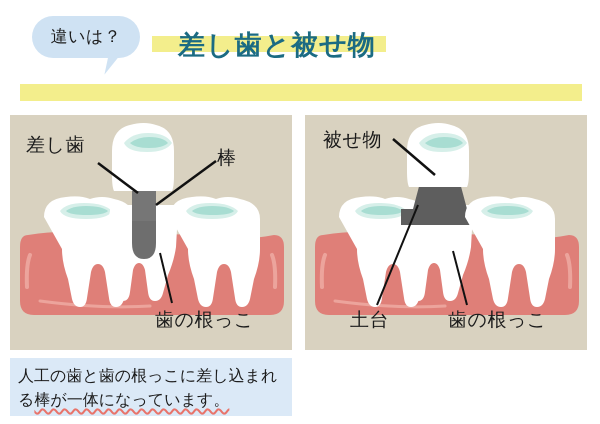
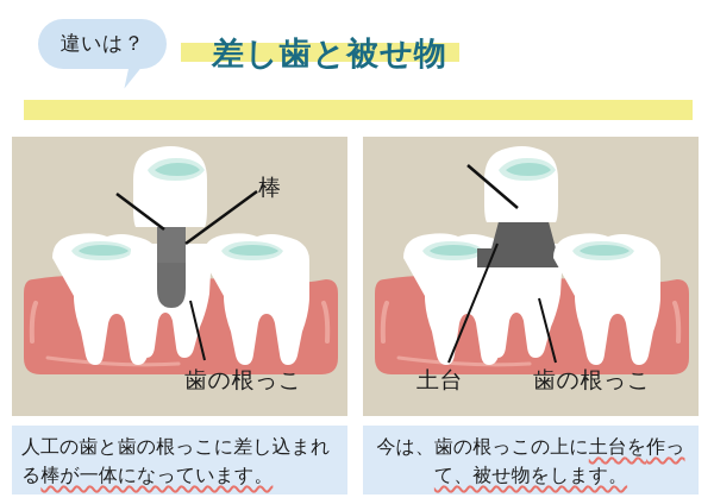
  違いは？
  差し歯と被せ物
- 差し歯
  棒
  歯の根っこ
- 被せ物
  土台
  歯の根っこ
  人工の歯と歯の根っこに差し込まれる棒が一体になっています。
+ 今は、歯の根っこの上に土台を作って、被せ物をします。
